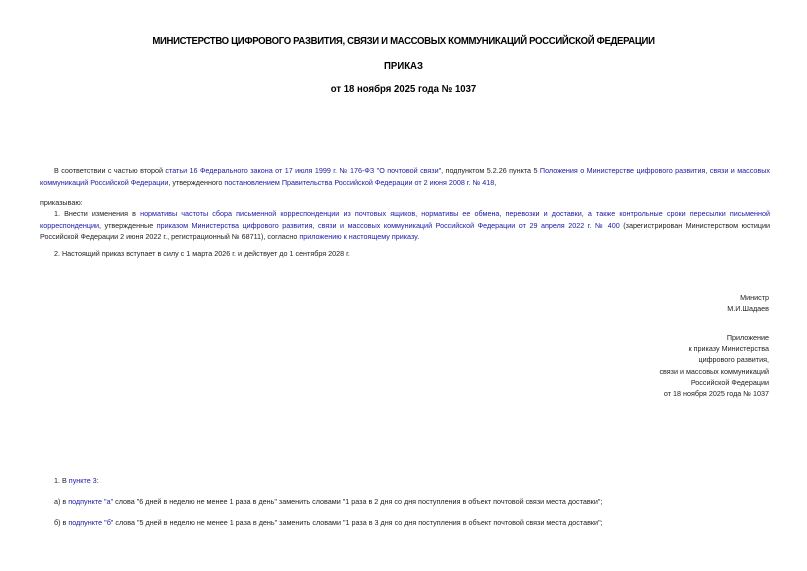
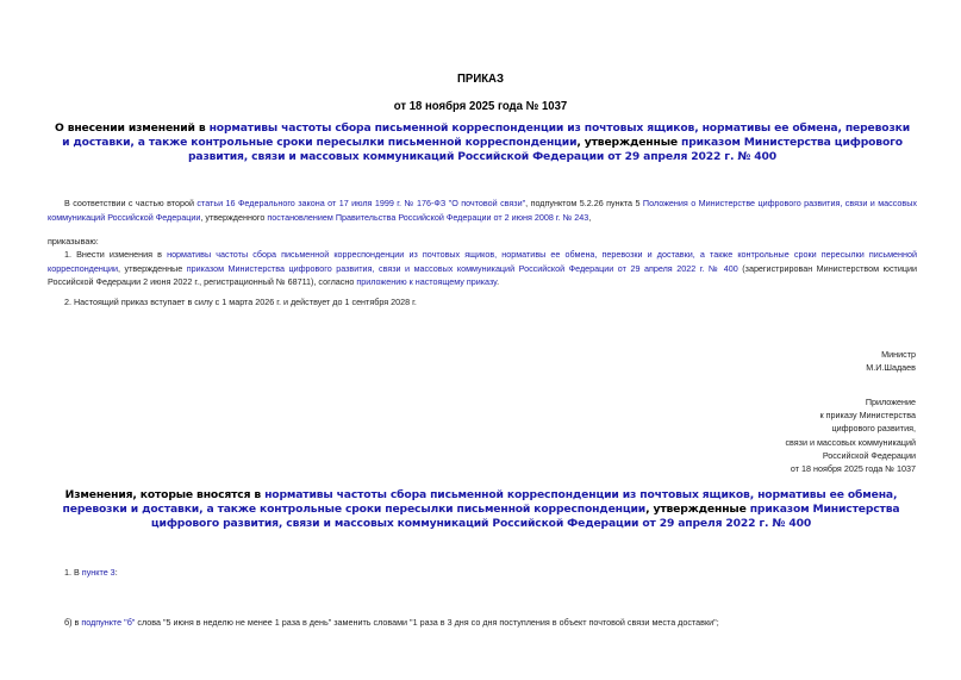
- МИНИСТЕРСТВО ЦИФРОВОГО РАЗВИТИЯ, СВЯЗИ И МАССОВЫХ КОММУНИКАЦИЙ РОССИЙСКОЙ ФЕДЕРАЦИИ
  ПРИКАЗ
  от 18 ноября 2025 года № 1037
+ О внесении изменений в нормативы частоты сбора письменной корреспонденции из почтовых ящиков, нормативы ее обмена, перевозки и доставки, а также контрольные сроки пересылки письменной корреспонденции, утвержденные приказом Министерства цифрового развития, связи и массовых коммуникаций Российской Федерации от 29 апреля 2022 г. № 400
- В соответствии с частью второй статьи 16 Федерального закона от 17 июля 1999 г. № 176-ФЗ "О почтовой связи", подпунктом 5.2.26 пункта 5 Положения о Министерстве цифрового развития, связи и массовых коммуникаций Российской Федерации, утвержденного постановлением Правительства Российской Федерации от 2 июня 2008 г. № 418,
+ В соответствии с частью второй статьи 16 Федерального закона от 17 июля 1999 г. № 176-ФЗ "О почтовой связи", подпунктом 5.2.26 пункта 5 Положения о Министерстве цифрового развития, связи и массовых коммуникаций Российской Федерации, утвержденного постановлением Правительства Российской Федерации от 2 июня 2008 г. № 243,
  приказываю:
  1. Внести изменения в нормативы частоты сбора письменной корреспонденции из почтовых ящиков, нормативы ее обмена, перевозки и доставки, а также контрольные сроки пересылки письменной корреспонденции, утвержденные приказом Министерства цифрового развития, связи и массовых коммуникаций Российской Федерации от 29 апреля 2022 г. № 400 (зарегистрирован Министерством юстиции Российской Федерации 2 июня 2022 г., регистрационный № 68711), согласно приложению к настоящему приказу.
  2. Настоящий приказ вступает в силу с 1 марта 2026 г. и действует до 1 сентября 2028 г.
  Министр
  М.И.Шадаев
  Приложение
  к приказу Министерства
  цифрового развития,
  связи и массовых коммуникаций
  Российской Федерации
  от 18 ноября 2025 года № 1037
+ Изменения, которые вносятся в нормативы частоты сбора письменной корреспонденции из почтовых ящиков, нормативы ее обмена, перевозки и доставки, а также контрольные сроки пересылки письменной корреспонденции, утвержденные приказом Министерства цифрового развития, связи и массовых коммуникаций Российской Федерации от 29 апреля 2022 г. № 400
  1. В пункте 3:
- а) в подпункте "а" слова "6 дней в неделю не менее 1 раза в день" заменить словами "1 раза в 2 дня со дня поступления в объект почтовой связи места доставки";
- б) в подпункте "б" слова "5 дней в неделю не менее 1 раза в день" заменить словами "1 раза в 3 дня со дня поступления в объект почтовой связи места доставки";
+ б) в подпункте "б" слова "5 июня в неделю не менее 1 раза в день" заменить словами "1 раза в 3 дня со дня поступления в объект почтовой связи места доставки";
